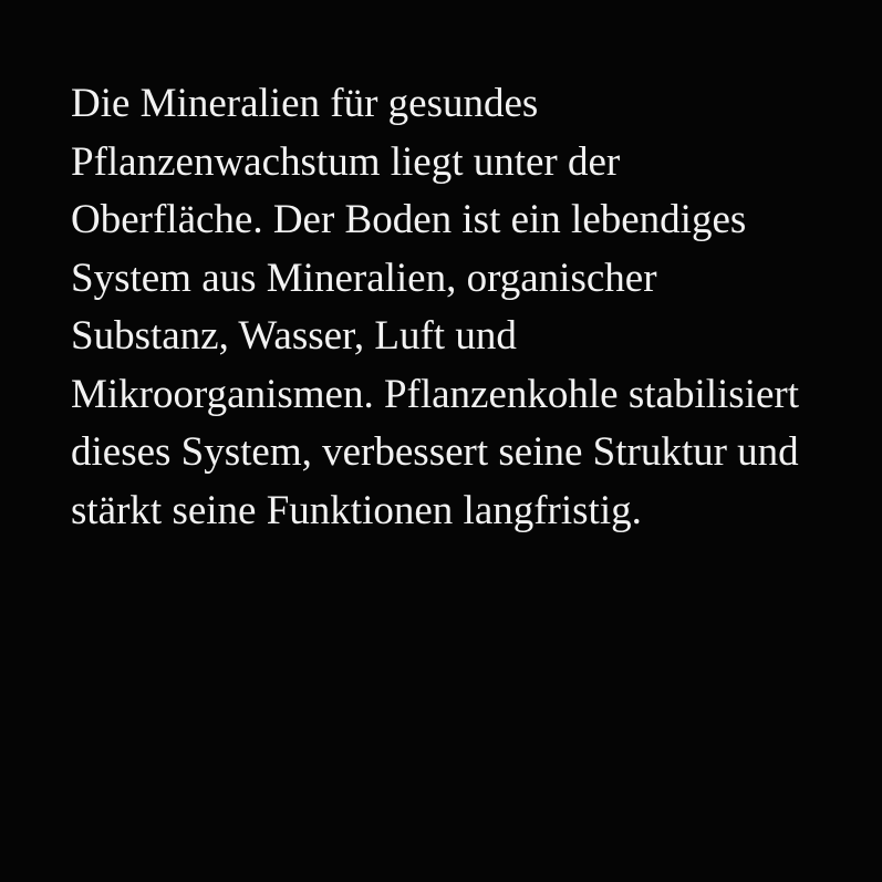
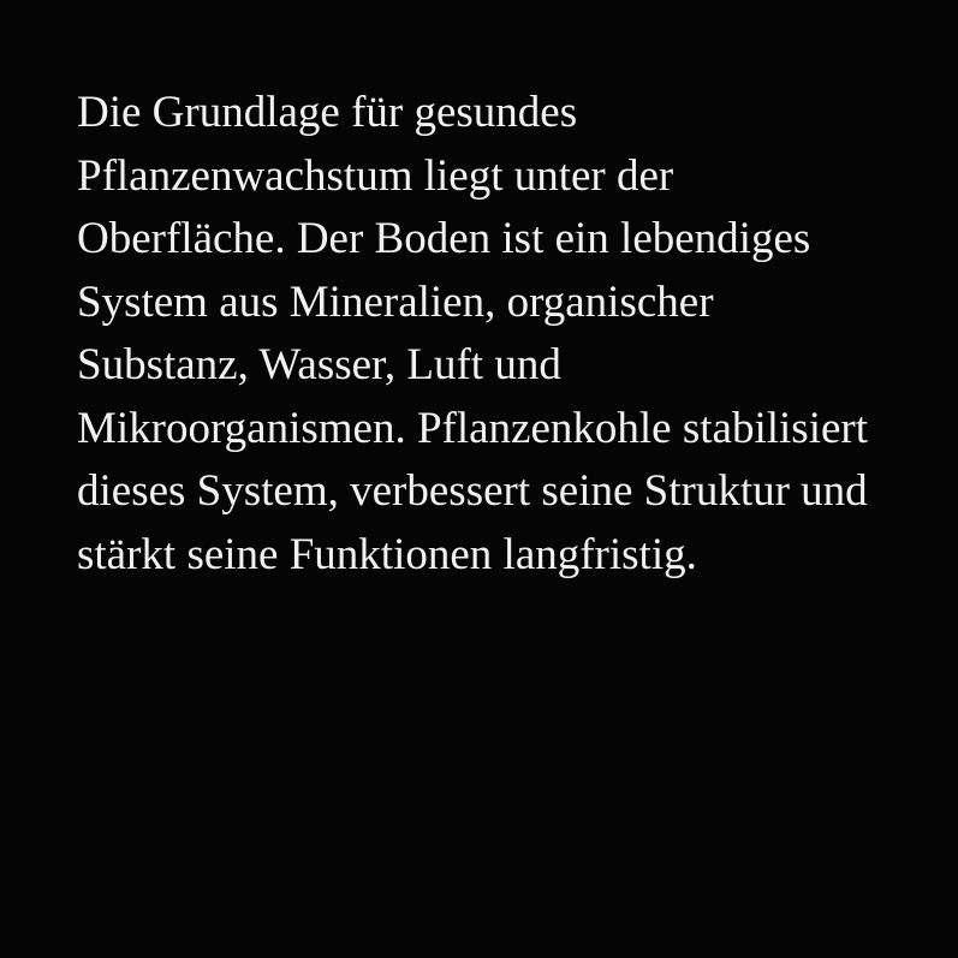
- Die Mineralien für gesundes Pflanzenwachstum liegt unter der Oberfläche. Der Boden ist ein lebendiges System aus Mineralien, organischer Substanz, Wasser, Luft und Mikroorganismen. Pflanzenkohle stabilisiert dieses System, verbessert seine Struktur und stärkt seine Funktionen langfristig.
+ Die Grundlage für gesundes Pflanzenwachstum liegt unter der Oberfläche. Der Boden ist ein lebendiges System aus Mineralien, organischer Substanz, Wasser, Luft und Mikroorganismen. Pflanzenkohle stabilisiert dieses System, verbessert seine Struktur und stärkt seine Funktionen langfristig.
